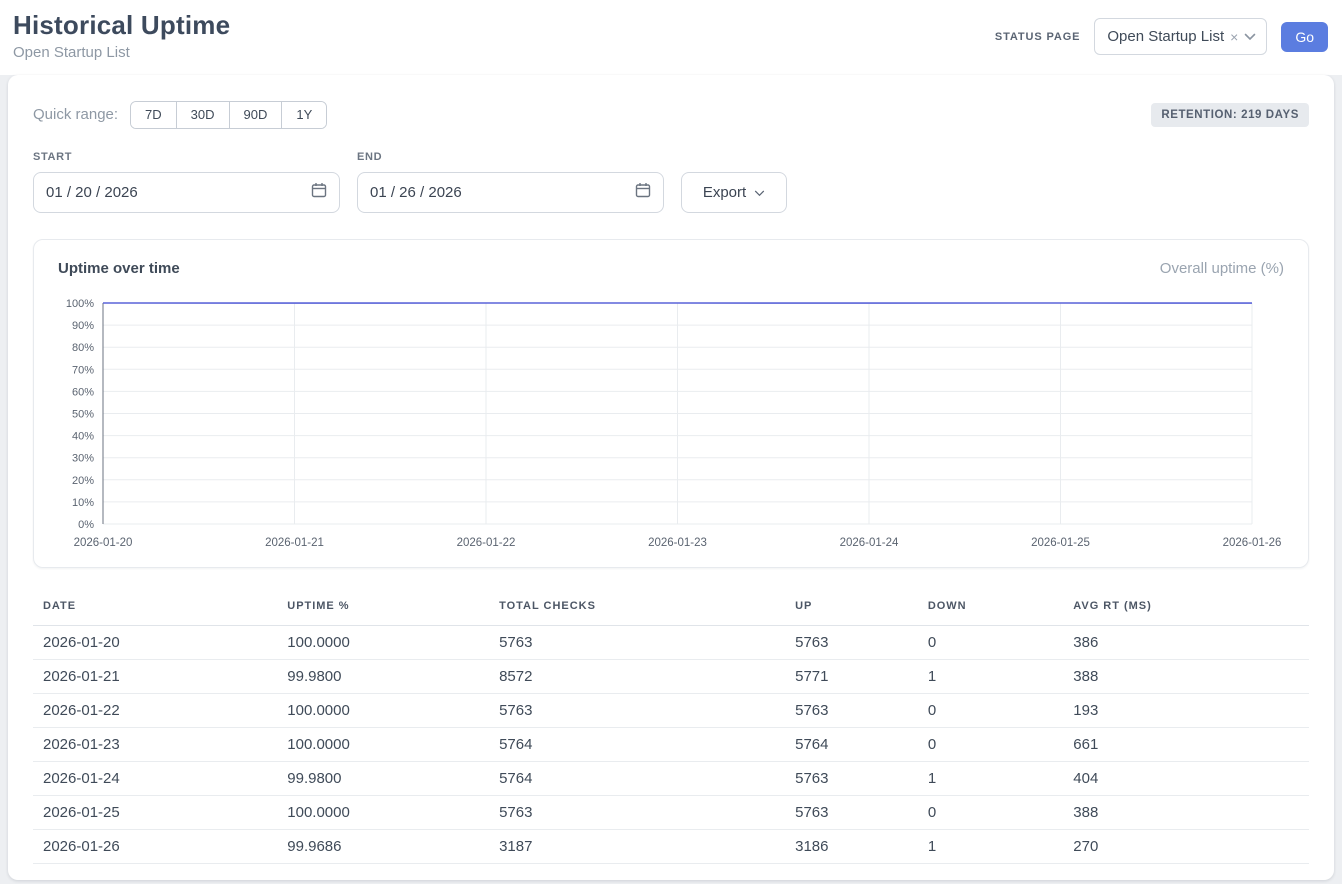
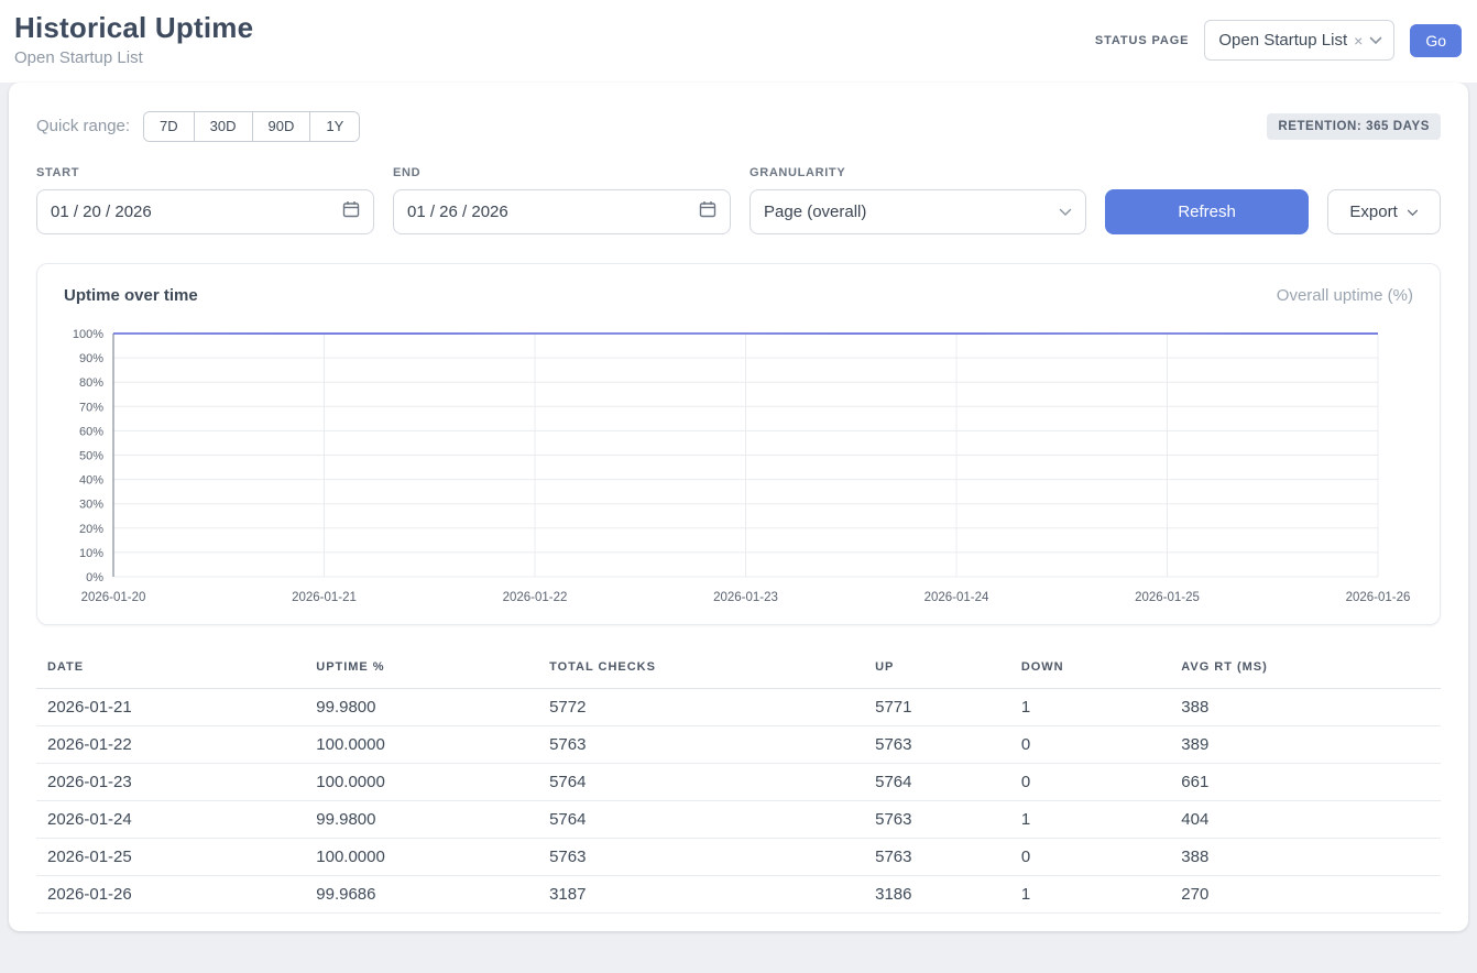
  Historical Uptime
  Open Startup List
  STATUS PAGE
  Open Startup List
  ×
  Go
  Quick range:
  7D
  30D
  90D
  1Y
- RETENTION: 219 DAYS
+ RETENTION: 365 DAYS
  START
  01 / 20 / 2026
  END
  01 / 26 / 2026
+ GRANULARITY
+ Page (overall)
+ Refresh
  Export
  Uptime over time
  Overall uptime (%)
  100%
  90%
  80%
  70%
  60%
  50%
  40%
  30%
  20%
  10%
  0%
  2026-01-20
  2026-01-21
  2026-01-22
  2026-01-23
  2026-01-24
  2026-01-25
  2026-01-26
  DATE	UPTIME %	TOTAL CHECKS	UP	DOWN	AVG RT (MS)
- 2026-01-20	100.0000	5763	5763	0	386
- 2026-01-21	99.9800	8572	5771	1	388
+ 2026-01-21	99.9800	5772	5771	1	388
- 2026-01-22	100.0000	5763	5763	0	193
+ 2026-01-22	100.0000	5763	5763	0	389
  2026-01-23	100.0000	5764	5764	0	661
  2026-01-24	99.9800	5764	5763	1	404
  2026-01-25	100.0000	5763	5763	0	388
  2026-01-26	99.9686	3187	3186	1	270
